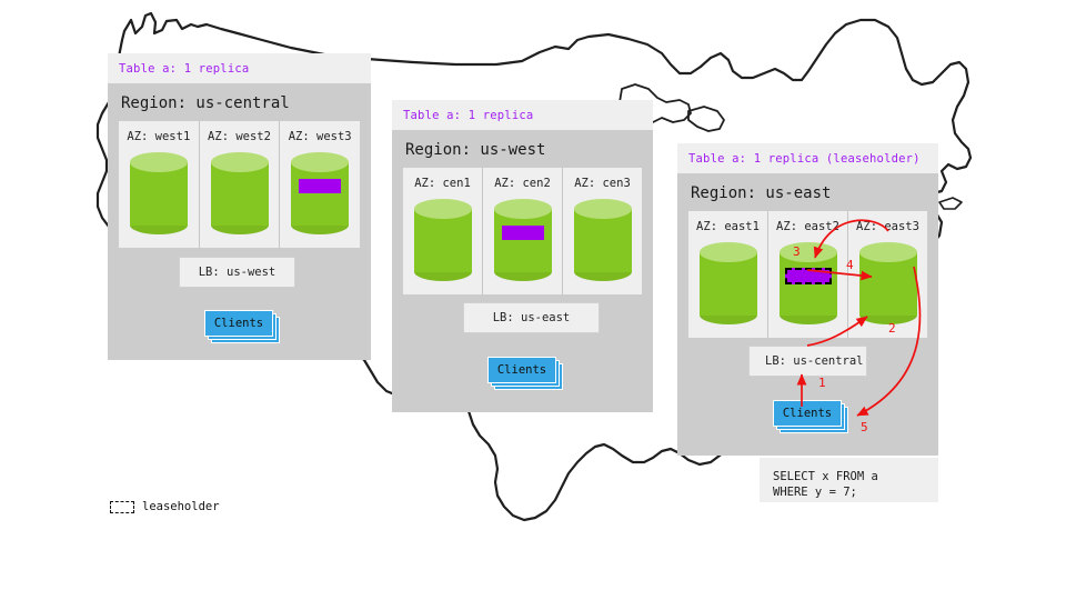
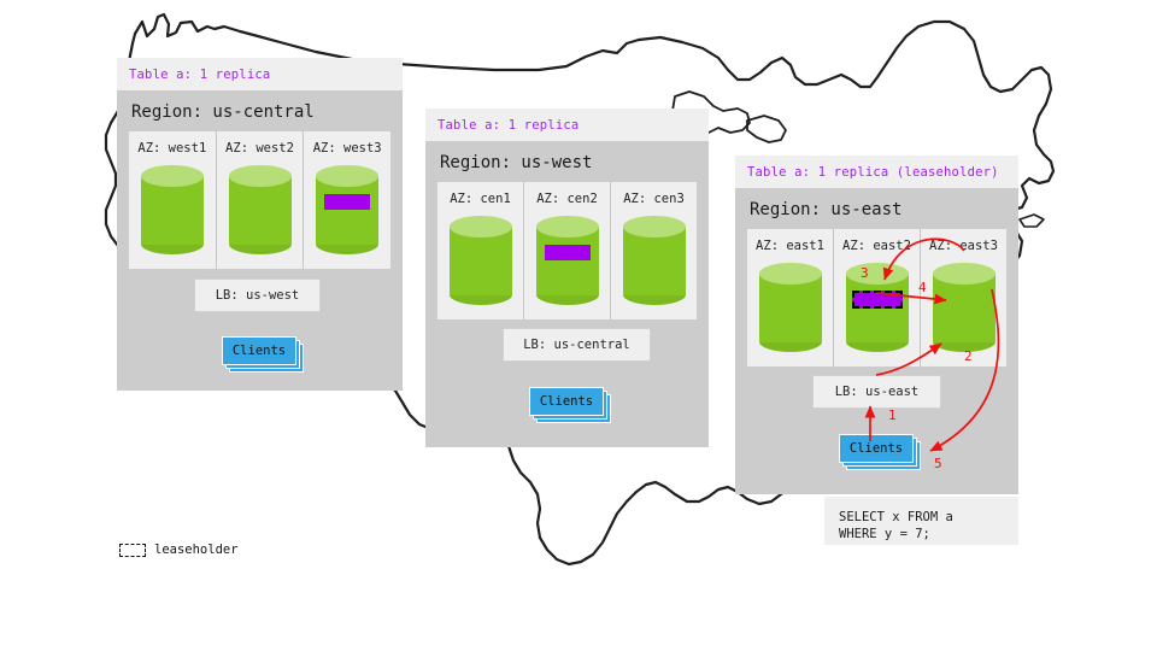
  Table a: 1 replica
  Region: us-central
  AZ: west1
  AZ: west2
  AZ: west3
  LB: us-west
  Clients
  Table a: 1 replica
  Region: us-west
  AZ: cen1
  AZ: cen2
  AZ: cen3
- LB: us-east
+ LB: us-central
  Clients
  Table a: 1 replica (leaseholder)
  Region: us-east
  AZ: east1
  AZ: east2
  AZ: east3
- LB: us-central
+ LB: us-east
  Clients
  SELECT x FROM a
  WHERE y = 7;
  1
  2
  3
  4
  5
  leaseholder
